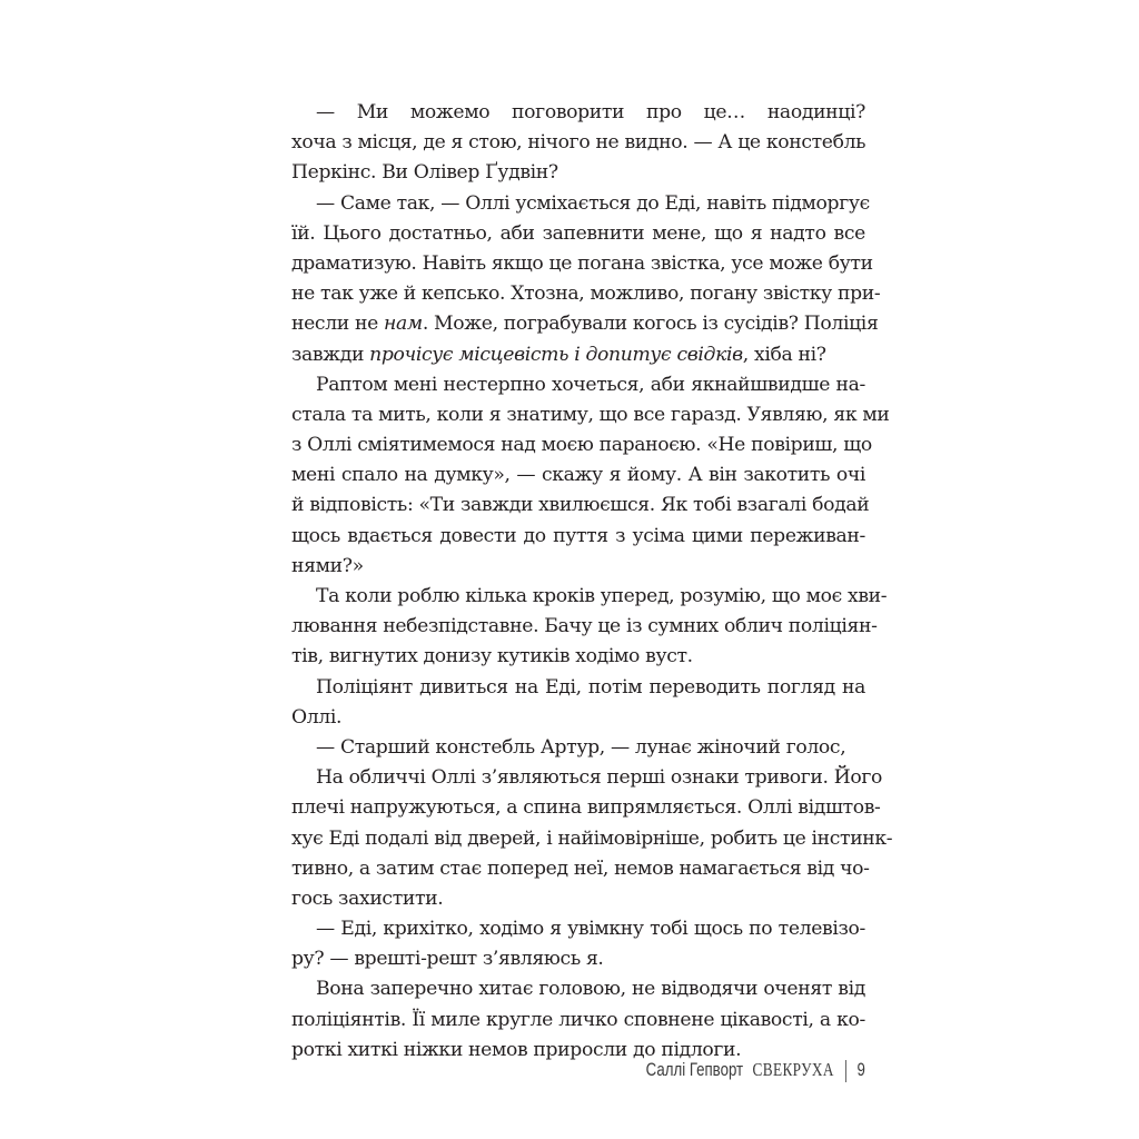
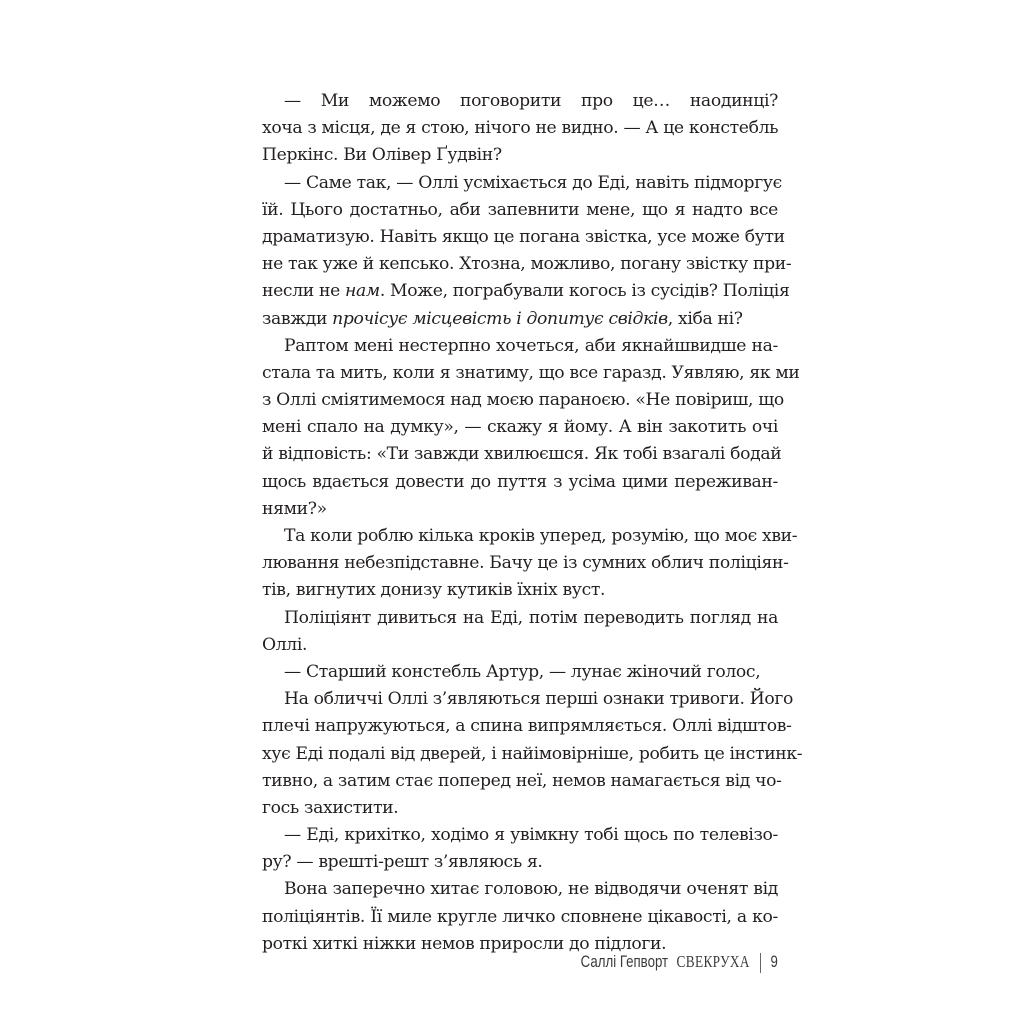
  — Ми можемо поговорити про це… наодинці?
  хоча з місця, де я стою, нічого не видно. — А це констебль
  Перкінс. Ви Олівер Ґудвін?
  — Саме так, — Оллі усміхається до Еді, навіть підморгує
  їй. Цього достатньо, аби запевнити мене, що я надто все
  драматизую. Навіть якщо це погана звістка, усе може бути
  не так уже й кепсько. Хтозна, можливо, погану звістку при-
  несли не нам. Може, пограбували когось із сусідів? Поліція
  завжди прочісує місцевість і допитує свідків, хіба ні?
  Раптом мені нестерпно хочеться, аби якнайшвидше на-
  стала та мить, коли я знатиму, що все гаразд. Уявляю, як ми
  з Оллі сміятимемося над моєю параноєю. «Не повіриш, що
  мені спало на думку», — скажу я йому. А він закотить очі
  й відповість: «Ти завжди хвилюєшся. Як тобі взагалі бодай
  щось вдається довести до пуття з усіма цими пережи­ван-
  нями?»
  Та коли роблю кілька кроків уперед, розумію, що моє хви-
  лювання небезпідставне. Бачу це із сумних облич поліціян-
- тів, вигнутих донизу кутиків ходімо вуст.
+ тів, вигнутих донизу кутиків їхніх вуст.
  Поліціянт дивиться на Еді, потім переводить погляд на
  Оллі.
  — Старший констебль Артур, — лунає жіночий голос,
  На обличчі Оллі з’являються перші ознаки тривоги. Його
  плечі напружуються, а спина випрямляється. Оллі відштов-
  хує Еді подалі від дверей, і найімовірніше, робить це інстинк-
  тивно, а затим стає поперед неї, немов намагається від чо-
  гось захистити.
  — Еді, крихітко, ходімо я увімкну тобі щось по телевізо-
  ру? — врешті-решт з’являюсь я.
  Вона заперечно хитає головою, не відводячи оченят від
  поліціянтів. Її миле кругле личко сповнене цікавості, а ко-
  роткі хиткі ніжки немов приросли до підлоги.
  Саллі Гепворт СВЕКРУХА 9
